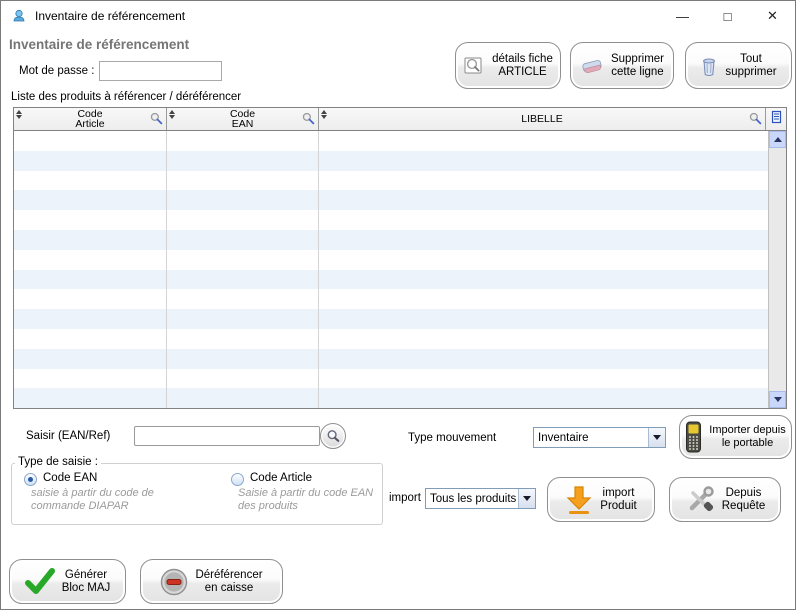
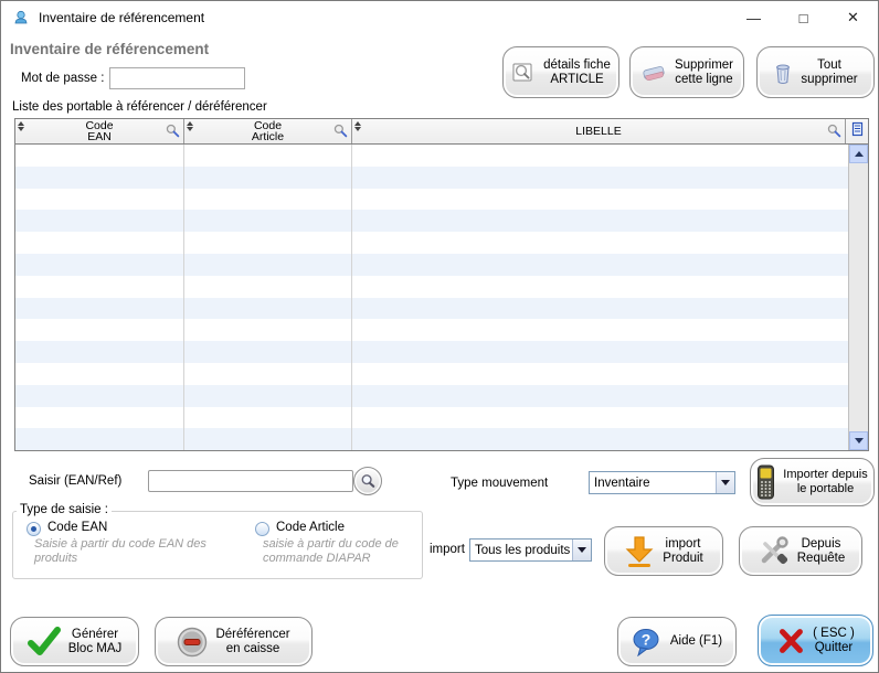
  Inventaire de référencement
  —
  □
  ✕
  Inventaire de référencement
  Mot de passe :
  détails fiche
  ARTICLE
  Supprimer
  cette ligne
  Tout
  supprimer
- Liste des produits à référencer / déréférencer
+ Liste des portable à référencer / déréférencer
  Code
- Article
+ EAN
  Code
- EAN
+ Article
  LIBELLE
  Saisir (EAN/Ref)
  Type mouvement
  Inventaire
  Importer depuis
  le portable
  Code EAN
- saisie à partir du code de commande DIAPAR
+ Saisie à partir du code EAN des produits
  Code Article
- Saisie à partir du code EAN des produits
+ saisie à partir du code de commande DIAPAR
  Type de saisie :
  import
  Tous les produits
  import
  Produit
  Depuis
  Requête
  Générer
  Bloc MAJ
  Déréférencer
  en caisse
+ ?
+ Aide (F1)
+ ( ESC )
+ Quitter
